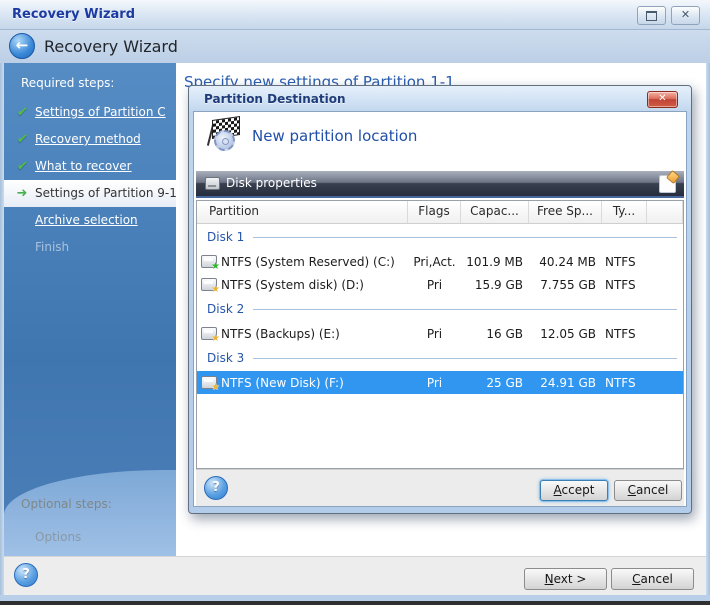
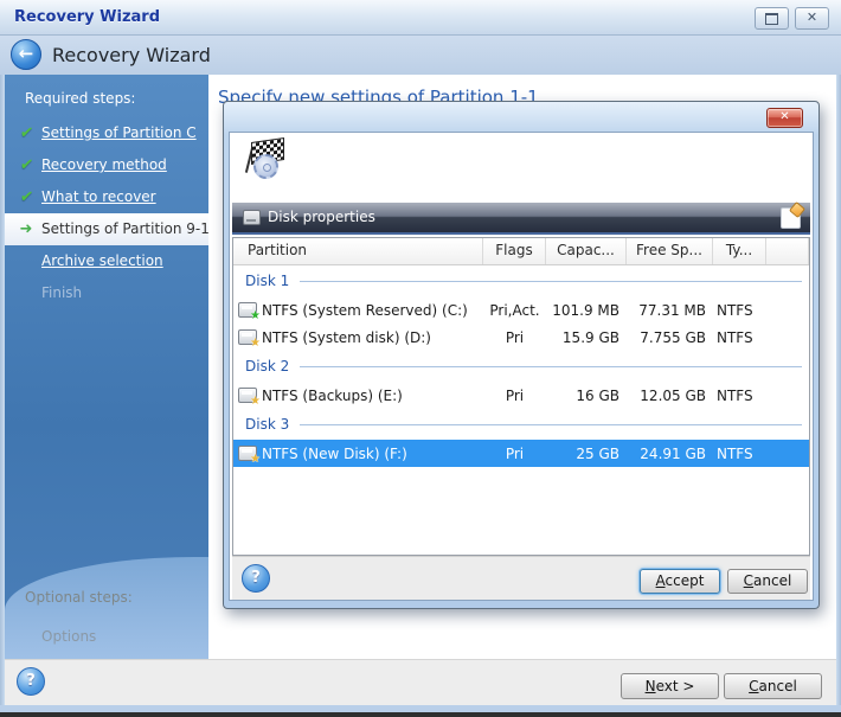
  Recovery Wizard
  ✕
  ←
  Recovery Wizard
  Required steps:
  Settings of Partition C
  Recovery method
  What to recover
  ➜
  Settings of Partition 9-1
  Archive selection
  Finish
  Optional steps:
  Options
  Specify new settings of Partition 1-1
  ?
  Next >
  Cancel
- Partition Destination
  ✕
- New partition location
  Disk properties
  Partition
  Flags
  Capac...
  Free Sp...
  Ty...
  Disk 1
  ★
  NTFS (System Reserved) (C:)
  Pri,Act.
  101.9 MB
- 40.24 MB
+ 77.31 MB
  NTFS
  ★
  NTFS (System disk) (D:)
  Pri
  15.9 GB
  7.755 GB
  NTFS
  Disk 2
  ★
  NTFS (Backups) (E:)
  Pri
  16 GB
  12.05 GB
  NTFS
  Disk 3
  ★
  NTFS (New Disk) (F:)
  Pri
  25 GB
  24.91 GB
  NTFS
  ?
  Accept
  Cancel
